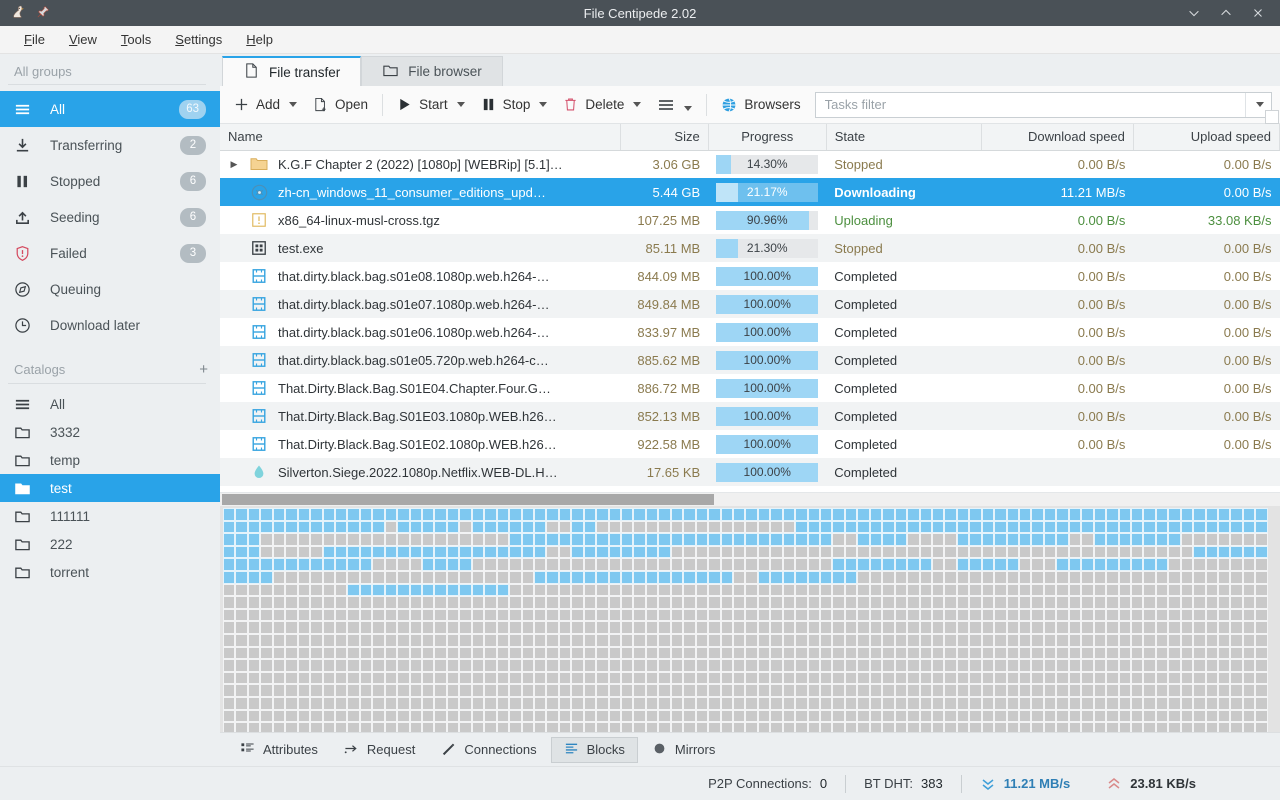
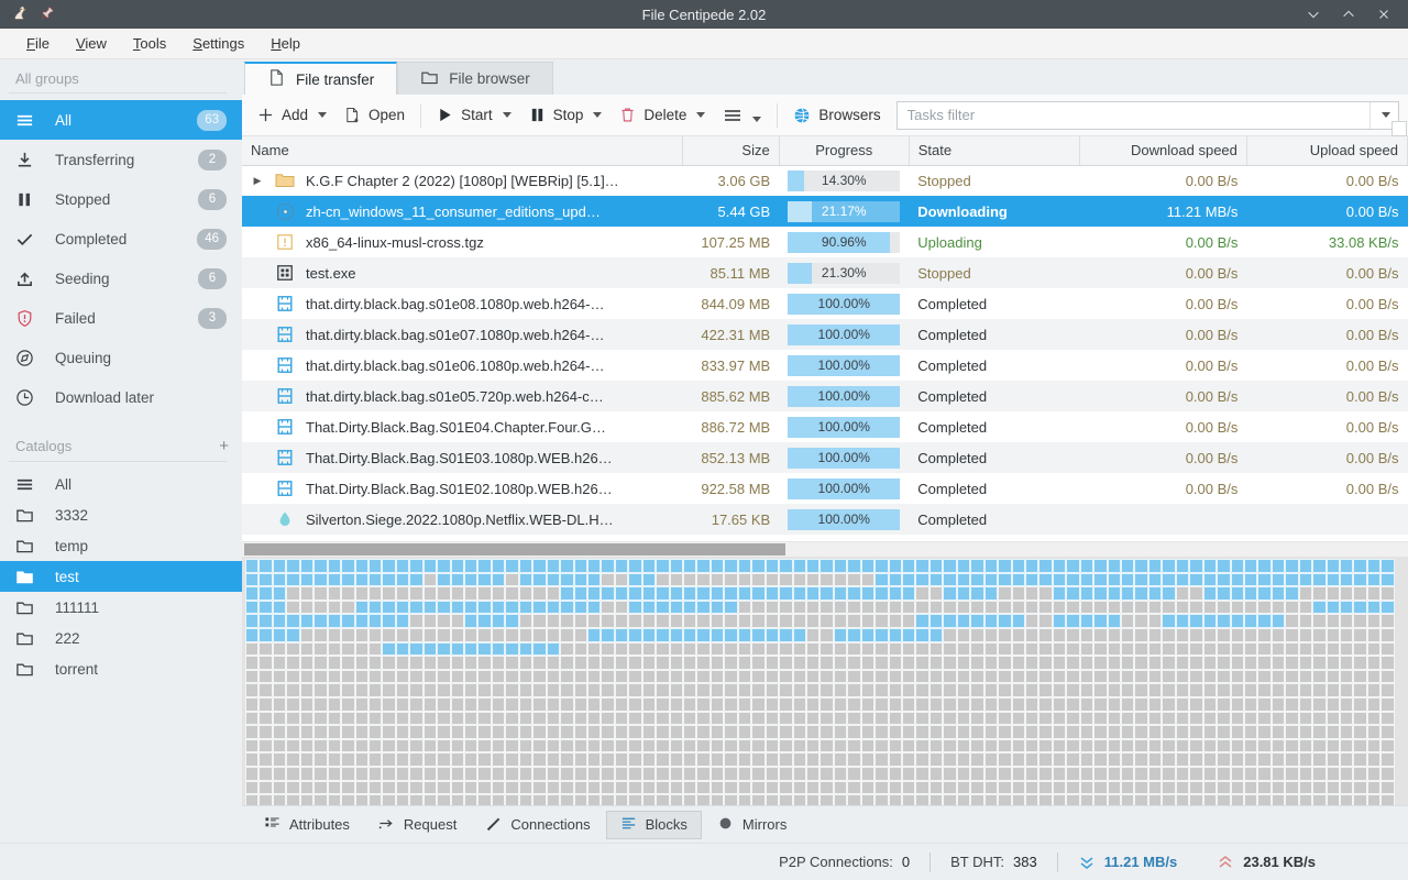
  File Centipede 2.02
  File
  View
  Tools
  Settings
  Help
  All groups
  All
  63
  Transferring
  2
  Stopped
  6
+ Completed
+ 46
  Seeding
  6
  Failed
  3
  Queuing
  Download later
  Catalogs
  +
  All
  3332
  temp
  test
  111111
  222
  torrent
  File transfer
  File browser
  Add
  Open
  Start
  Stop
  Delete
  Browsers
  Tasks filter
  Name	Size	Progress	State	Download speed	Upload speed
  ▶ K.G.F Chapter 2 (2022) [1080p] [WEBRip] [5.1]…	3.06 GB	14.30%	Stopped	0.00 B/s	0.00 B/s
  zh-cn_windows_11_consumer_editions_upd…	5.44 GB	21.17%	Downloading	11.21 MB/s	0.00 B/s
  x86_64-linux-musl-cross.tgz	107.25 MB	90.96%	Uploading	0.00 B/s	33.08 KB/s
  test.exe	85.11 MB	21.30%	Stopped	0.00 B/s	0.00 B/s
  that.dirty.black.bag.s01e08.1080p.web.h264-…	844.09 MB	100.00%	Completed	0.00 B/s	0.00 B/s
- that.dirty.black.bag.s01e07.1080p.web.h264-…	849.84 MB	100.00%	Completed	0.00 B/s	0.00 B/s
+ that.dirty.black.bag.s01e07.1080p.web.h264-…	422.31 MB	100.00%	Completed	0.00 B/s	0.00 B/s
  that.dirty.black.bag.s01e06.1080p.web.h264-…	833.97 MB	100.00%	Completed	0.00 B/s	0.00 B/s
  that.dirty.black.bag.s01e05.720p.web.h264-c…	885.62 MB	100.00%	Completed	0.00 B/s	0.00 B/s
  That.Dirty.Black.Bag.S01E04.Chapter.Four.G…	886.72 MB	100.00%	Completed	0.00 B/s	0.00 B/s
  That.Dirty.Black.Bag.S01E03.1080p.WEB.h26…	852.13 MB	100.00%	Completed	0.00 B/s	0.00 B/s
  That.Dirty.Black.Bag.S01E02.1080p.WEB.h26…	922.58 MB	100.00%	Completed	0.00 B/s	0.00 B/s
  Silverton.Siege.2022.1080p.Netflix.WEB-DL.H…	17.65 KB	100.00%	Completed
  Attributes
  Request
  Connections
  Blocks
  Mirrors
  P2P Connections:
  0
  BT DHT:
  383
  11.21 MB/s
  23.81 KB/s
